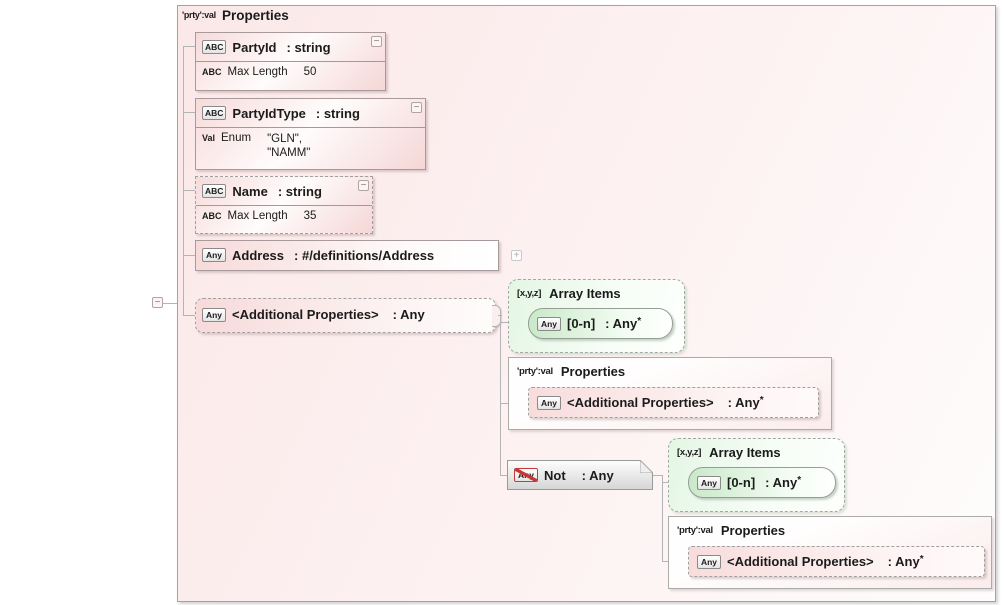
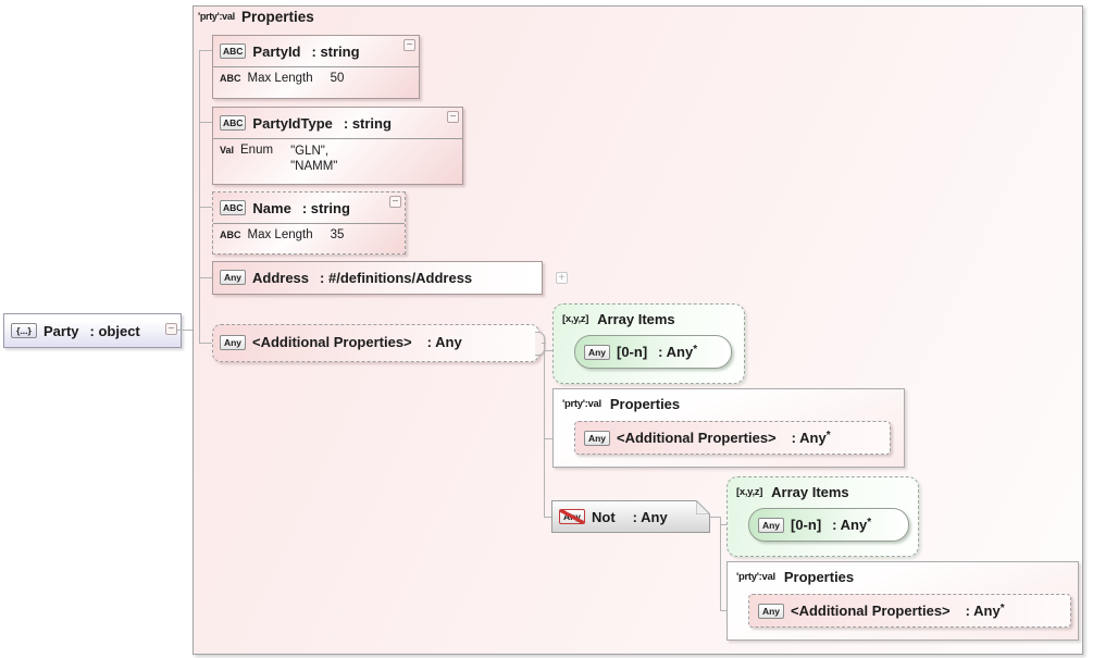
+ {...}
+ Party
+ : object
  −
  'prty':val
  Properties
  ABC
  PartyId
  : string
  ABC
  Max Length
  50
  −
  ABC
  PartyIdType
  : string
  Val
  Enum
  "GLN",
  "NAMM"
  −
  ABC
  Name
  : string
  ABC
  Max Length
  35
  −
  Any
  Address
  : #/definitions/Address
  +
  Any
  <Additional Properties>
  : Any
  [x,y,z]
  Array Items
  Any
  [0-n]
  : Any*
  'prty':val
  Properties
  Any
  <Additional Properties>
  : Any*
  Any
  Not
  : Any
  [x,y,z]
  Array Items
  Any
  [0-n]
  : Any*
  'prty':val
  Properties
  Any
  <Additional Properties>
  : Any*
